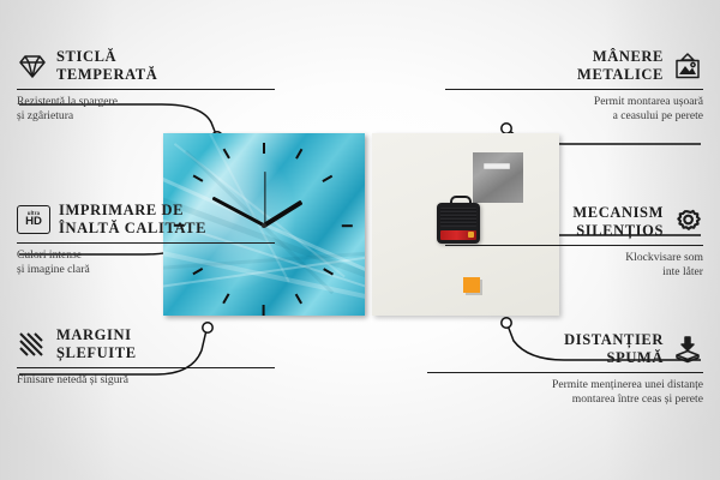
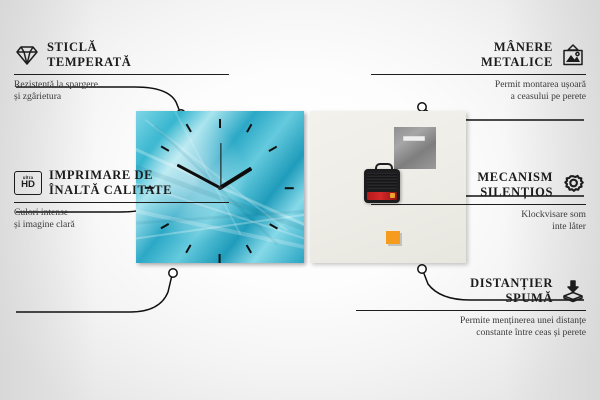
  STICLĂ
  TEMPERATĂ
  Rezistentă la spargere
  și zgârietura
  HD
  IMPRIMARE DE
  ÎNALTĂ CALITATE
  Culori intense
  și imagine clară
- MARGINI
- ȘLEFUITE
- Finisare netedă și sigură
  MÂNERE
  METALICE
  Permit montarea ușoară
  a ceasului pe perete
  MECANISM
  SILENȚIOS
  Klockvisare som
  inte låter
  DISTANȚIER
  SPUMĂ
  Permite menținerea unei distanțe
- montarea între ceas și perete
+ constante între ceas și perete
